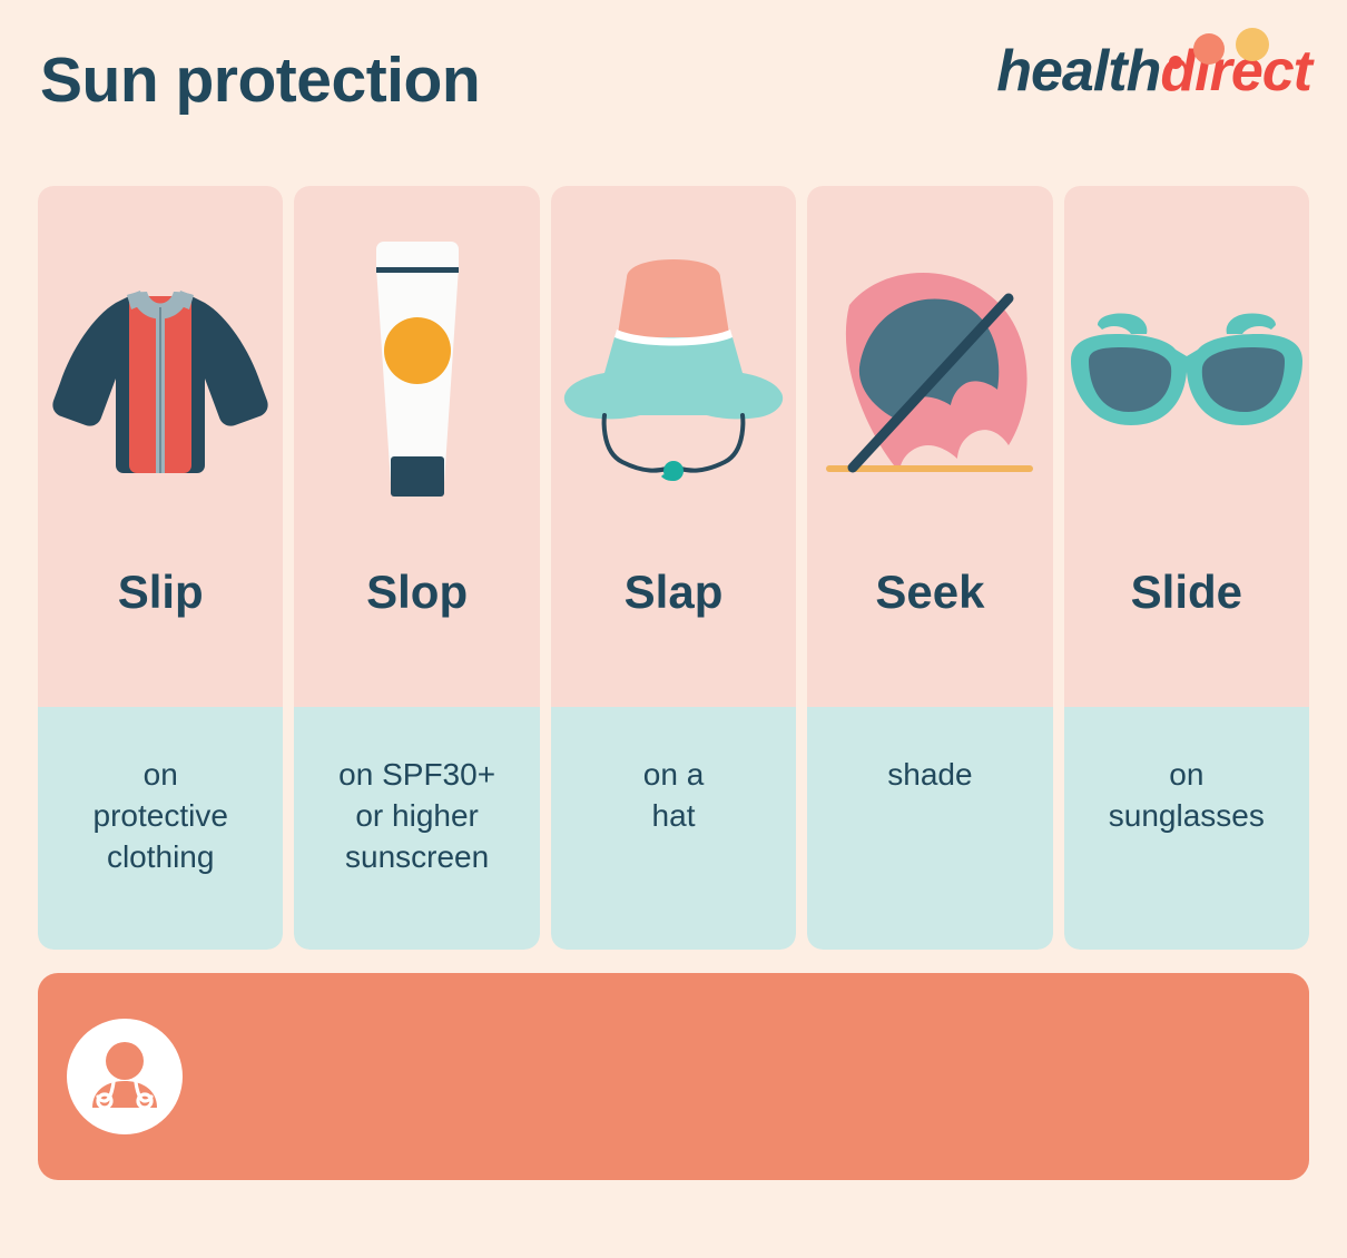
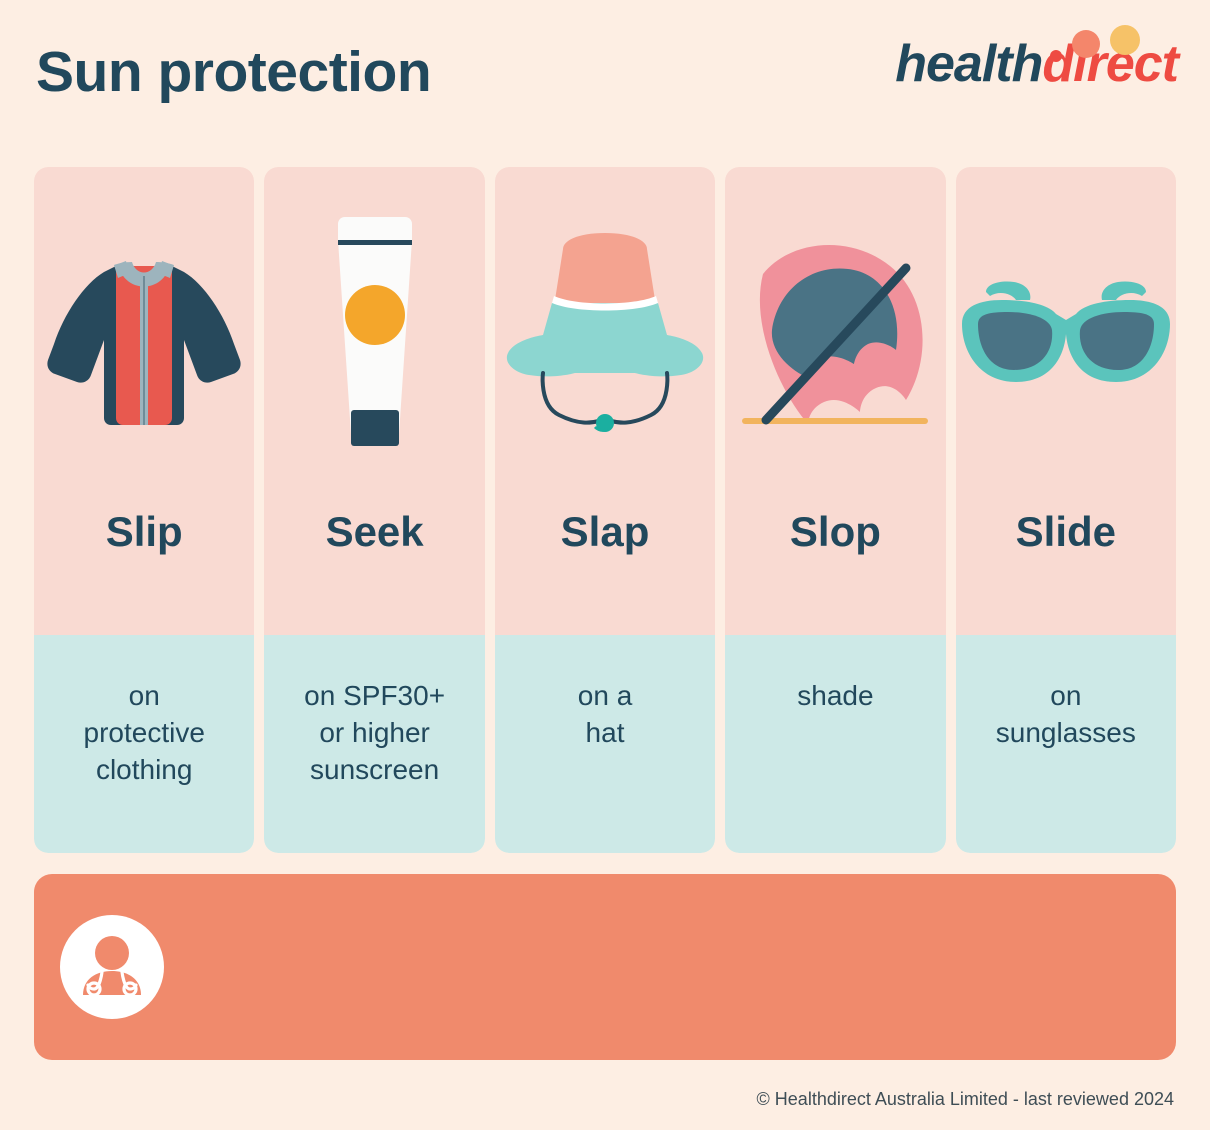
  Sun protection
  healthdirect
  Slip
  on
  protective
  clothing
- Slop
+ Seek
  on SPF30+
  or higher
  sunscreen
  Slap
  on a
  hat
- Seek
+ Slop
  shade
  Slide
  on
  sunglasses
+ © Healthdirect Australia Limited - last reviewed 2024
